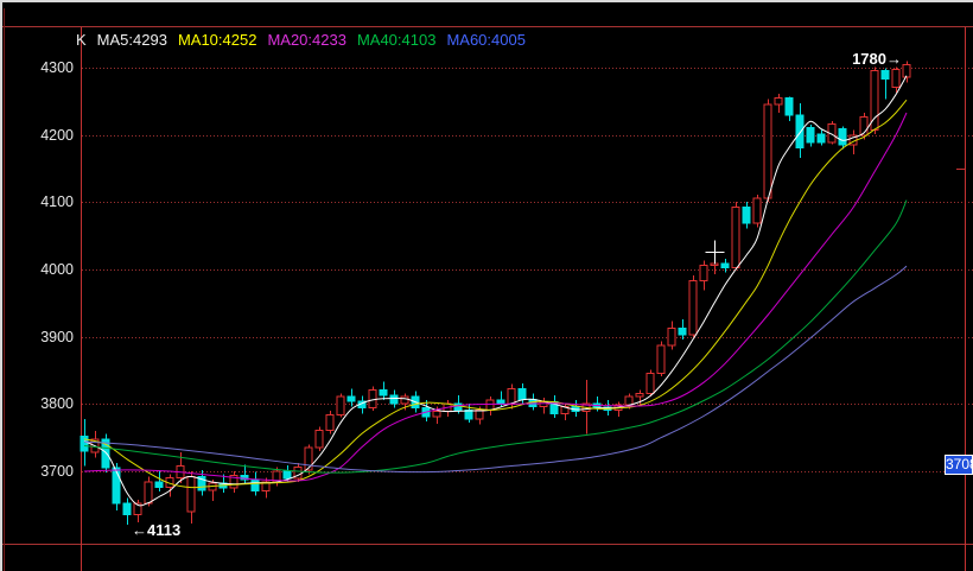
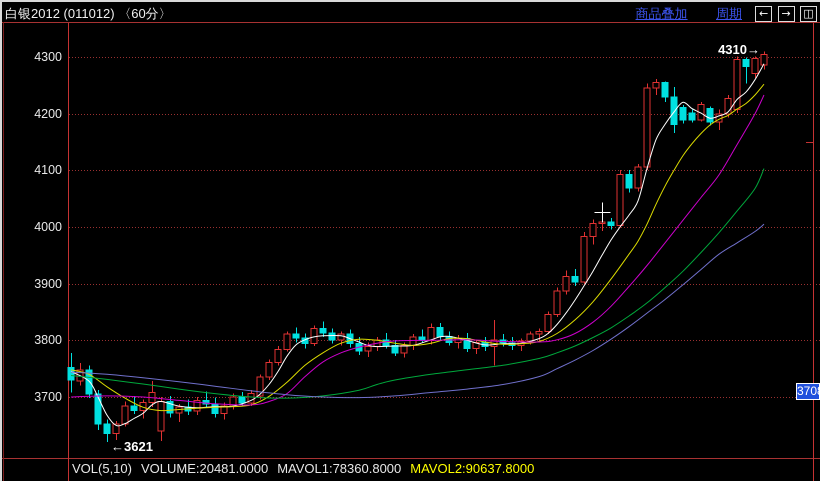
+ 白银2012 (011012) 〈60分〉
+ 商品叠加 周期
+ ← → ◫
  4300
  4200
  4100
  4000
  3900
  3800
  3700
- K MA5:4293 MA10:4252 MA20:4233 MA40:4103 MA60:4005
- 1780→
+ 4310→
- ←4113
+ ←3621
  370
+ VOL(5,10) VOLUME:20481.0000 MAVOL1:78360.8000 MAVOL2:90637.8000
